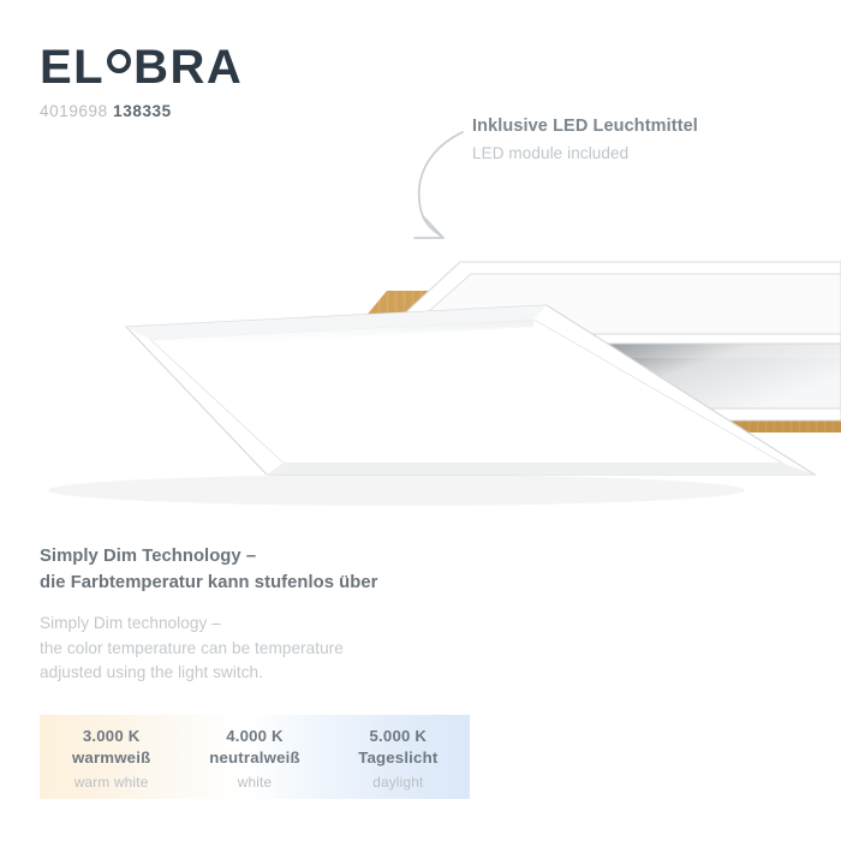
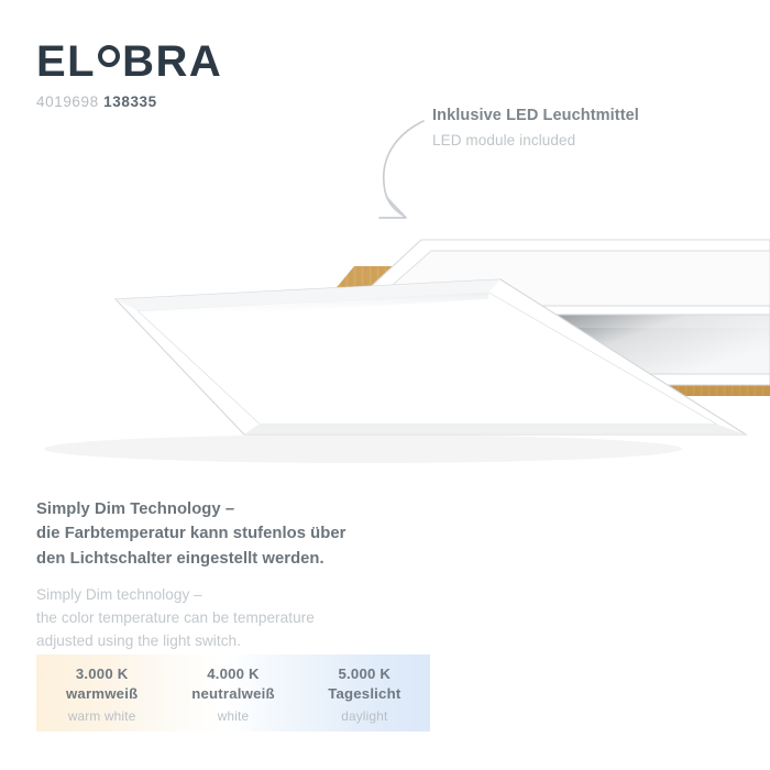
  EL
  BRA
  4019698 138335
  Inklusive LED Leuchtmittel
  LED module included
  Simply Dim Technology –
  die Farbtemperatur kann stufenlos über
+ den Lichtschalter eingestellt werden.
  Simply Dim technology –
  the color temperature can be temperature
  adjusted using the light switch.
  3.000 K
  warmweiß
  warm white
  4.000 K
  neutralweiß
  white
  5.000 K
  Tageslicht
  daylight
